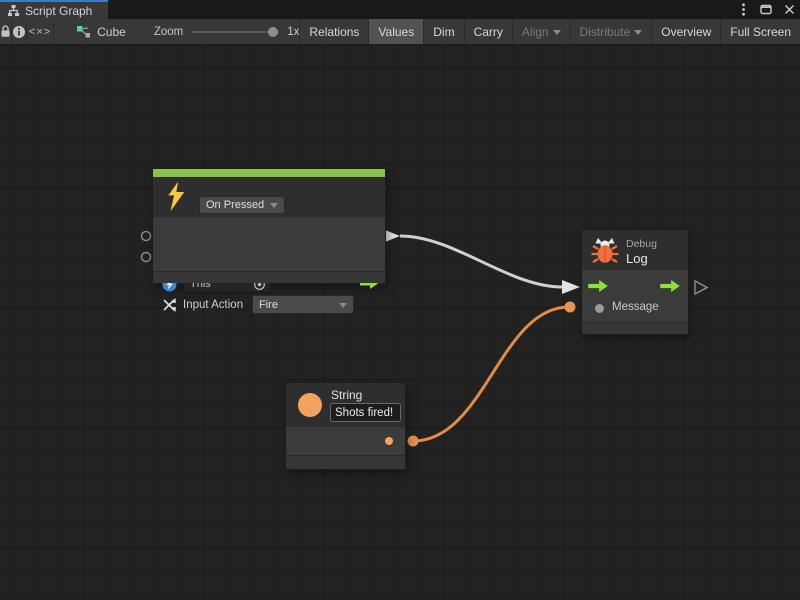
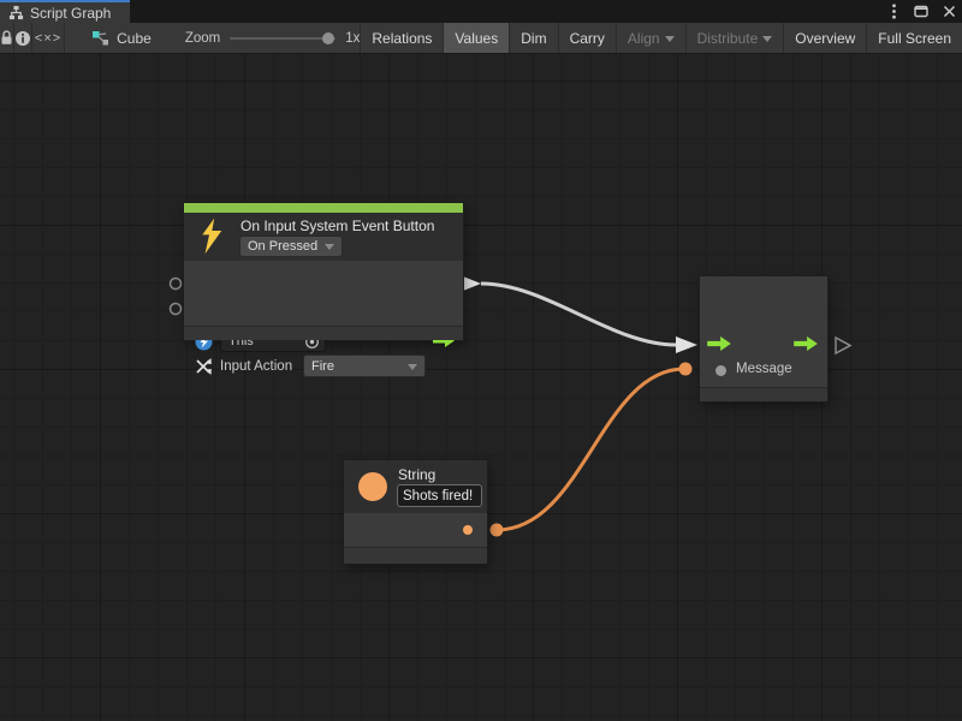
  Script Graph
  <×>
  Cube
  Zoom
  1x
  Relations
  Values
  Dim
  Carry
  Align
  Distribute
  Overview
  Full Screen
+ On Input System Event Button
  On Pressed
  This
  Input Action
  Fire
- Debug
- Log
  Message
  String
  Shots fired!
